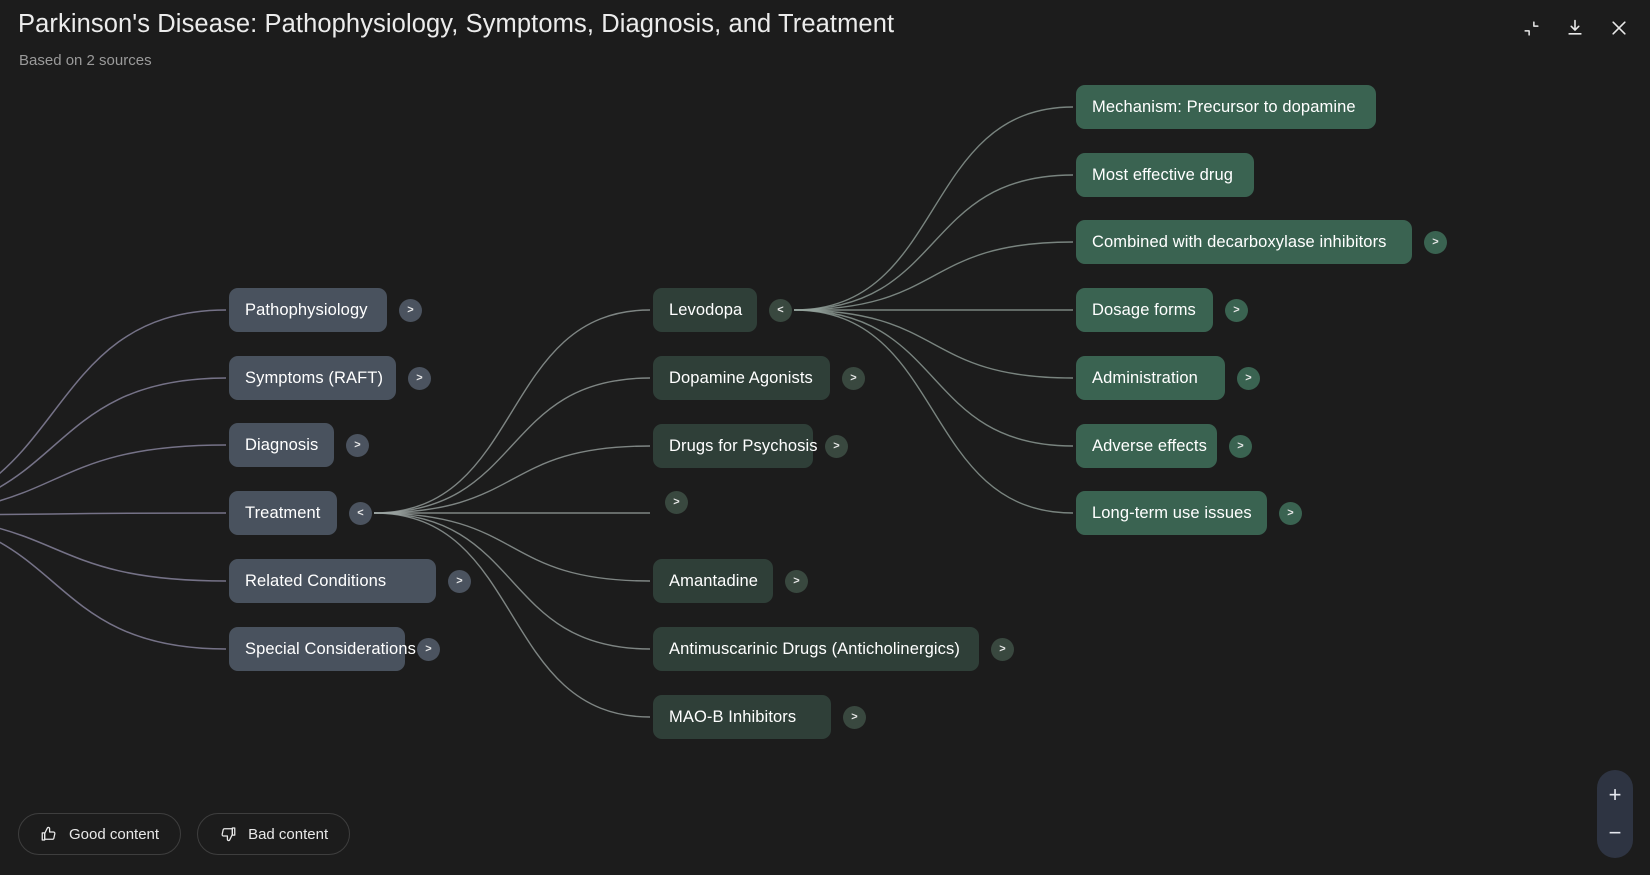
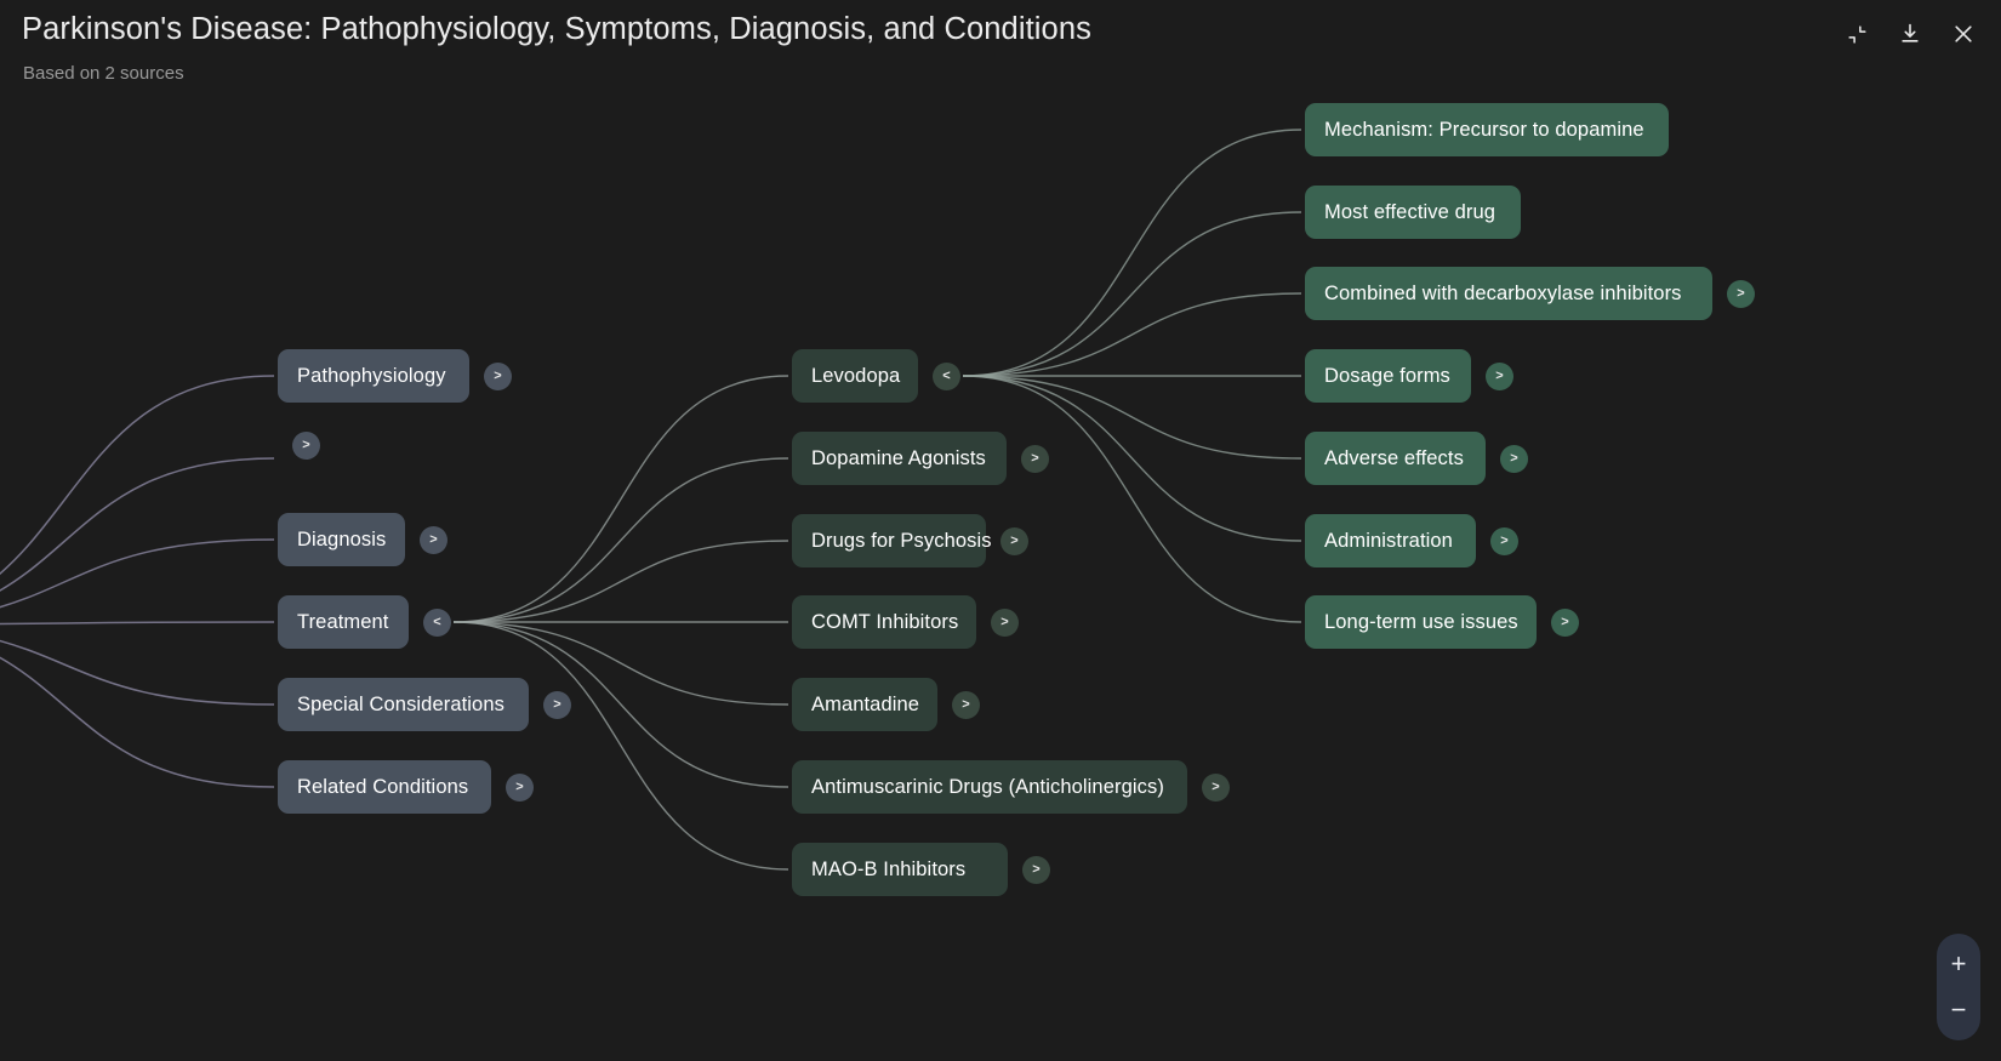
- Parkinson's Disease: Pathophysiology, Symptoms, Diagnosis, and Treatment
+ Parkinson's Disease: Pathophysiology, Symptoms, Diagnosis, and Conditions
  Based on 2 sources
  Pathophysiology
  >
- Symptoms (RAFT)
  >
  Diagnosis
  >
  Treatment
  <
- Related Conditions
+ Special Considerations
  >
- Special Considerations
+ Related Conditions
  >
  Levodopa
  <
  Dopamine Agonists
  >
  Drugs for Psychosis
  >
+ COMT Inhibitors
  >
  Amantadine
  >
  Antimuscarinic Drugs (Anticholinergics)
  >
  MAO-B Inhibitors
  >
  Mechanism: Precursor to dopamine
  Most effective drug
  Combined with decarboxylase inhibitors
  >
  Dosage forms
  >
- Administration
+ Adverse effects
  >
- Adverse effects
+ Administration
  >
  Long-term use issues
  >
- Good content
- Bad content
  +
  −
